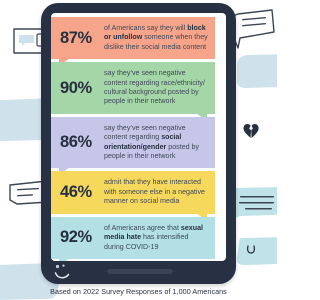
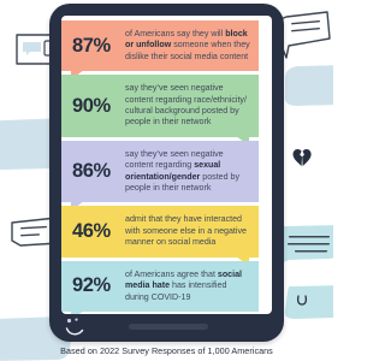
  87%
  of Americans say they will block
  or unfollow someone when they
  dislike their social media content
  90%
  say they’ve seen negative
  content regarding race/ethnicity/
  cultural background posted by
  people in their network
  86%
  say they’ve seen negative
- content regarding social
+ content regarding sexual
  orientation/gender posted by
  people in their network
  46%
  admit that they have interacted
  with someone else in a negative
  manner on social media
  92%
- of Americans agree that sexual
+ of Americans agree that social
  media hate has intensified
  during COVID-19
  Based on 2022 Survey Responses of 1,000 Americans
